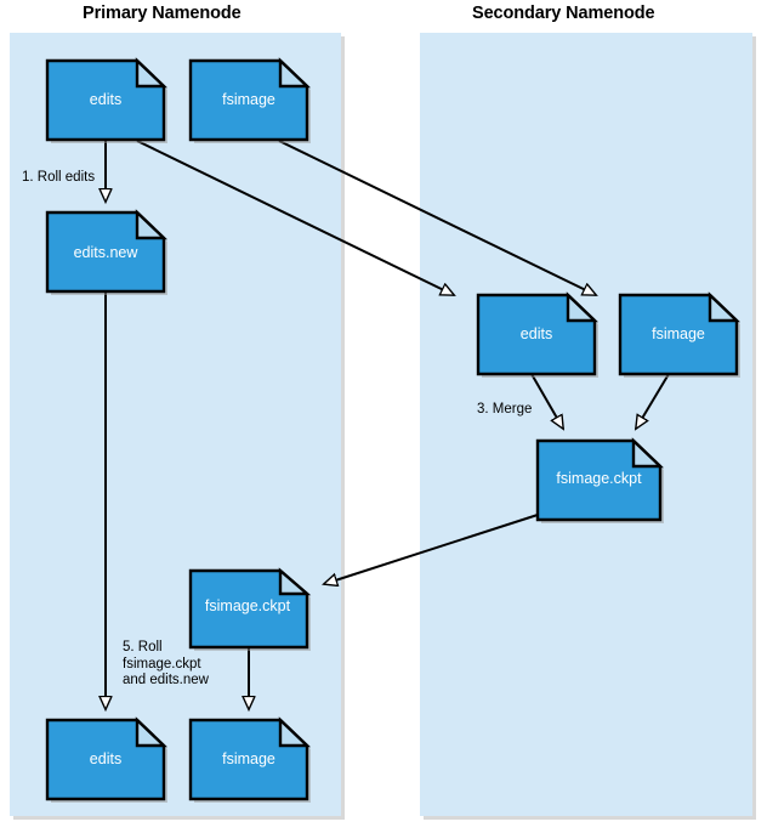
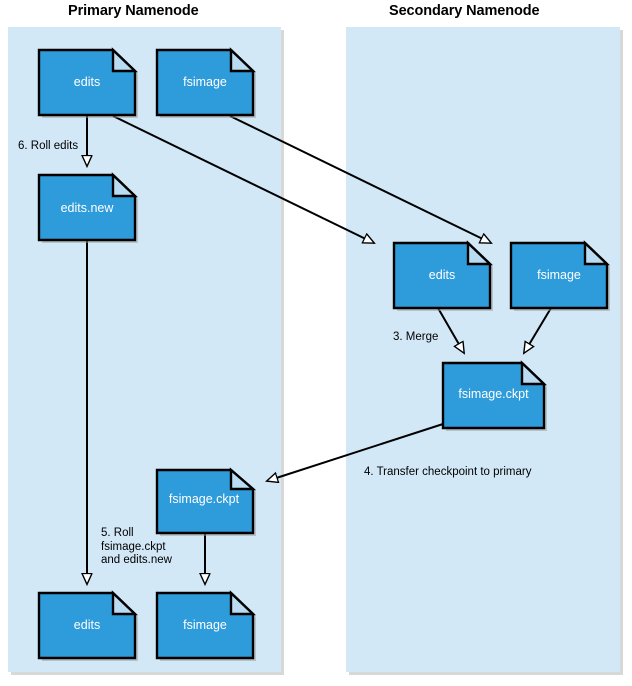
  Primary Namenode
  Secondary Namenode
  edits
  fsimage
  edits.new
  edits
  fsimage
  fsimage.ckpt
  fsimage.ckpt
  edits
  fsimage
- 1. Roll edits
+ 6. Roll edits
  3. Merge
+ 4. Transfer checkpoint to primary
  5. Roll
  fsimage.ckpt
  and edits.new
